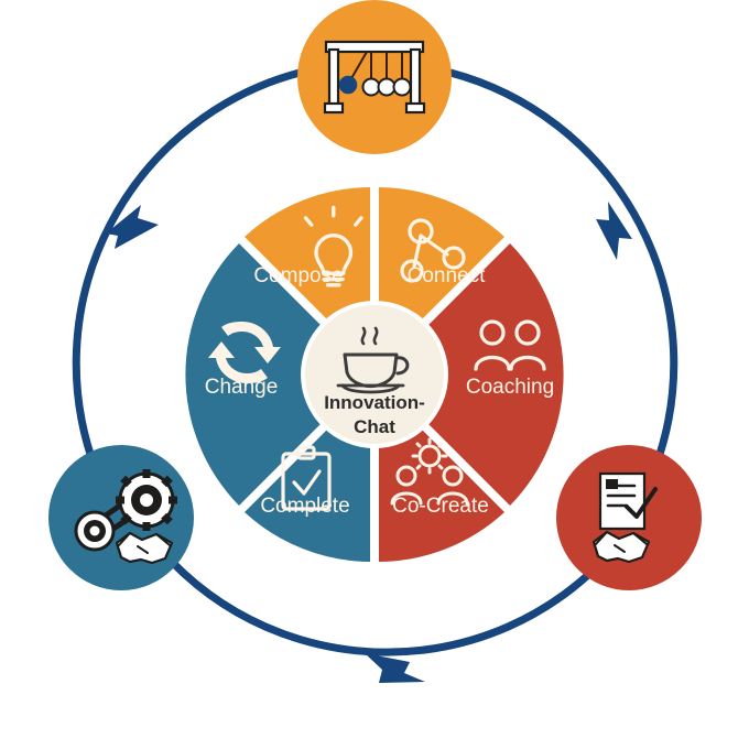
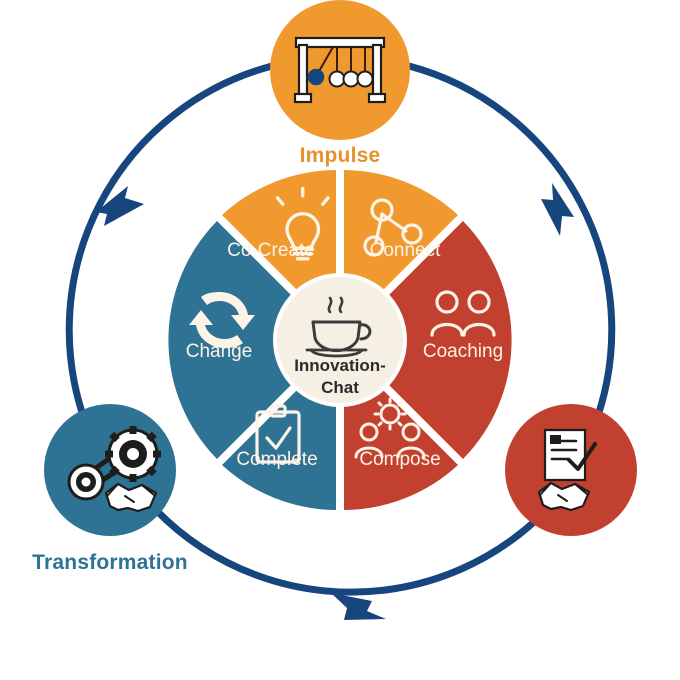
- Compose
+ Co-Create
  Connect
  Coaching
- Co-Create
+ Compose
  Complete
  Change
  Innovation-
  Chat
+ Impulse
+ Transformation
